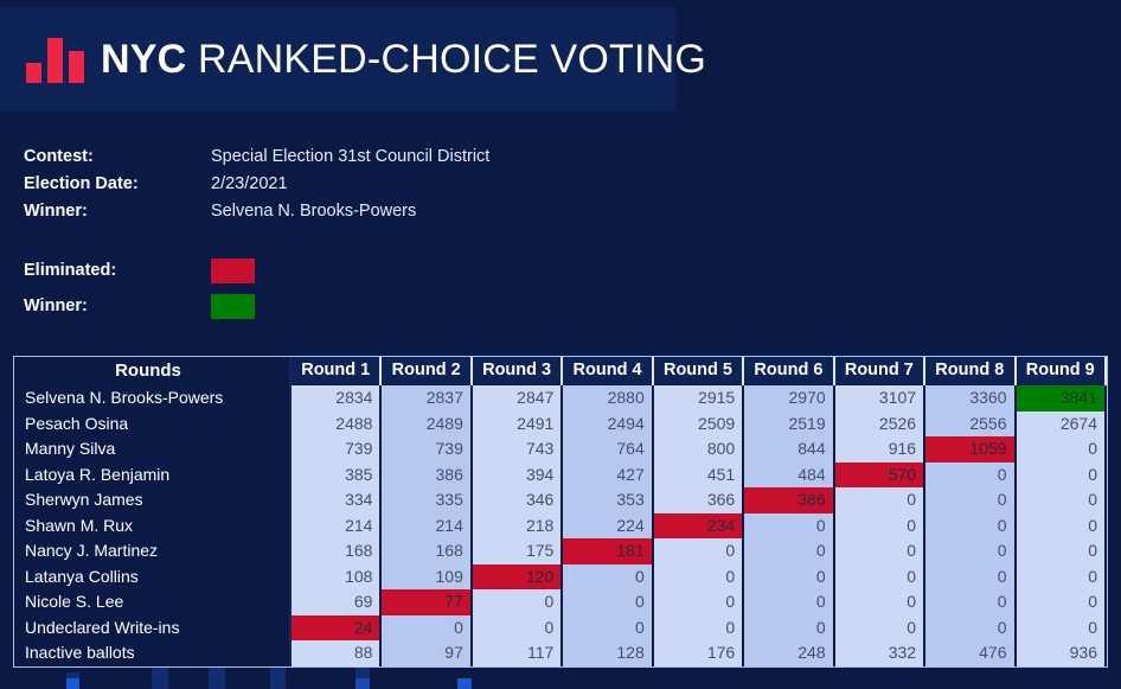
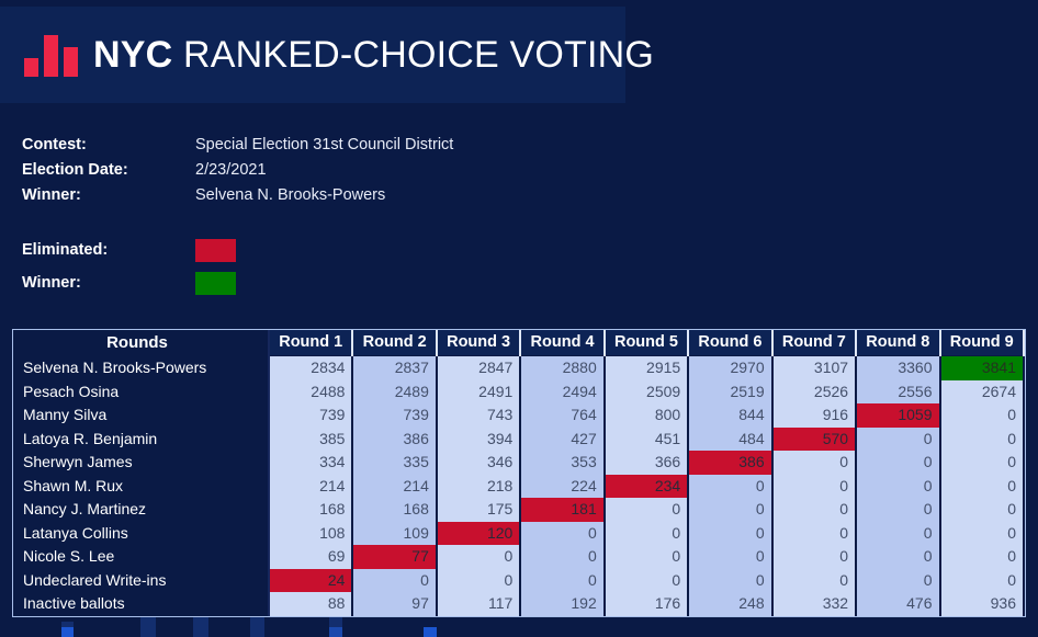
  NYC RANKED-CHOICE VOTING
  Contest:
  Special Election 31st Council District
  Election Date:
  2/23/2021
  Winner:
  Selvena N. Brooks-Powers
  Eliminated:
  Winner:
  Rounds	Round 1	Round 2	Round 3	Round 4	Round 5	Round 6	Round 7	Round 8	Round 9
  Selvena N. Brooks-Powers	2834	2837	2847	2880	2915	2970	3107	3360	3841
  Pesach Osina	2488	2489	2491	2494	2509	2519	2526	2556	2674
  Manny Silva	739	739	743	764	800	844	916	1059	0
  Latoya R. Benjamin	385	386	394	427	451	484	570	0	0
  Sherwyn James	334	335	346	353	366	386	0	0	0
  Shawn M. Rux	214	214	218	224	234	0	0	0	0
  Nancy J. Martinez	168	168	175	181	0	0	0	0	0
  Latanya Collins	108	109	120	0	0	0	0	0	0
  Nicole S. Lee	69	77	0	0	0	0	0	0	0
  Undeclared Write-ins	24	0	0	0	0	0	0	0	0
- Inactive ballots	88	97	117	128	176	248	332	476	936
+ Inactive ballots	88	97	117	192	176	248	332	476	936
